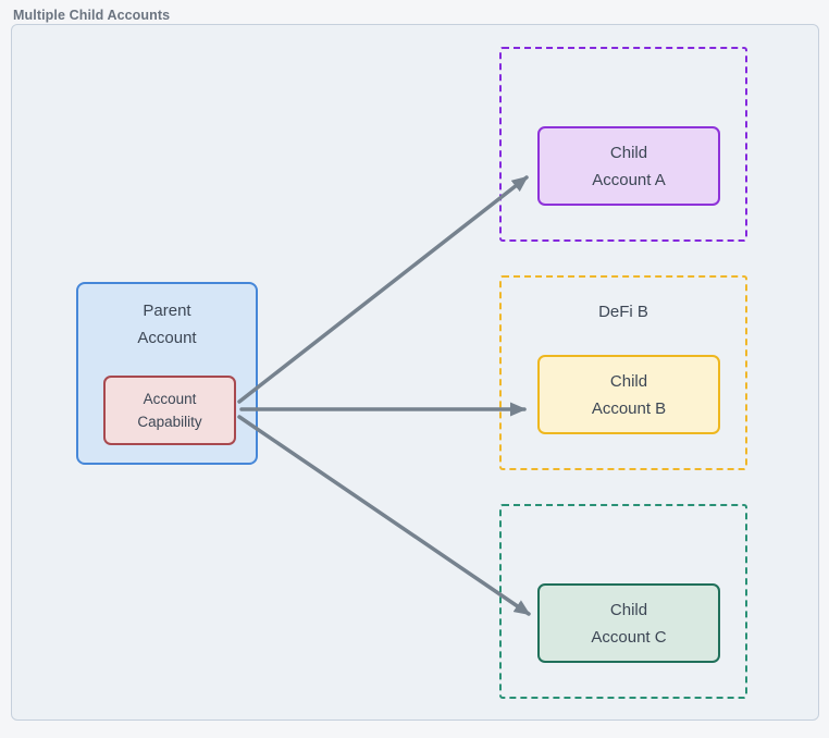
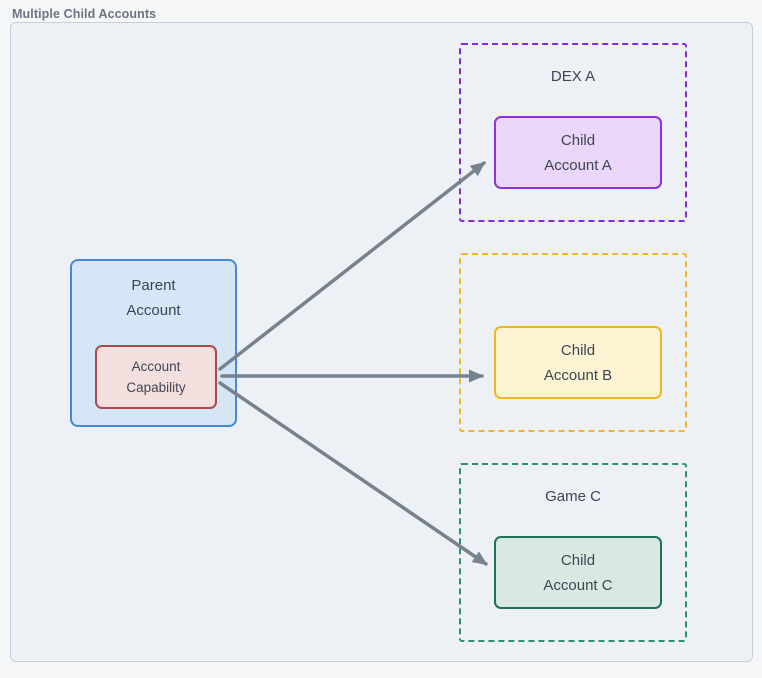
  Multiple Child Accounts
  Parent
  Account
  Account
  Capability
+ DEX A
  Child
  Account A
- DeFi B
  Child
  Account B
+ Game C
  Child
  Account C
